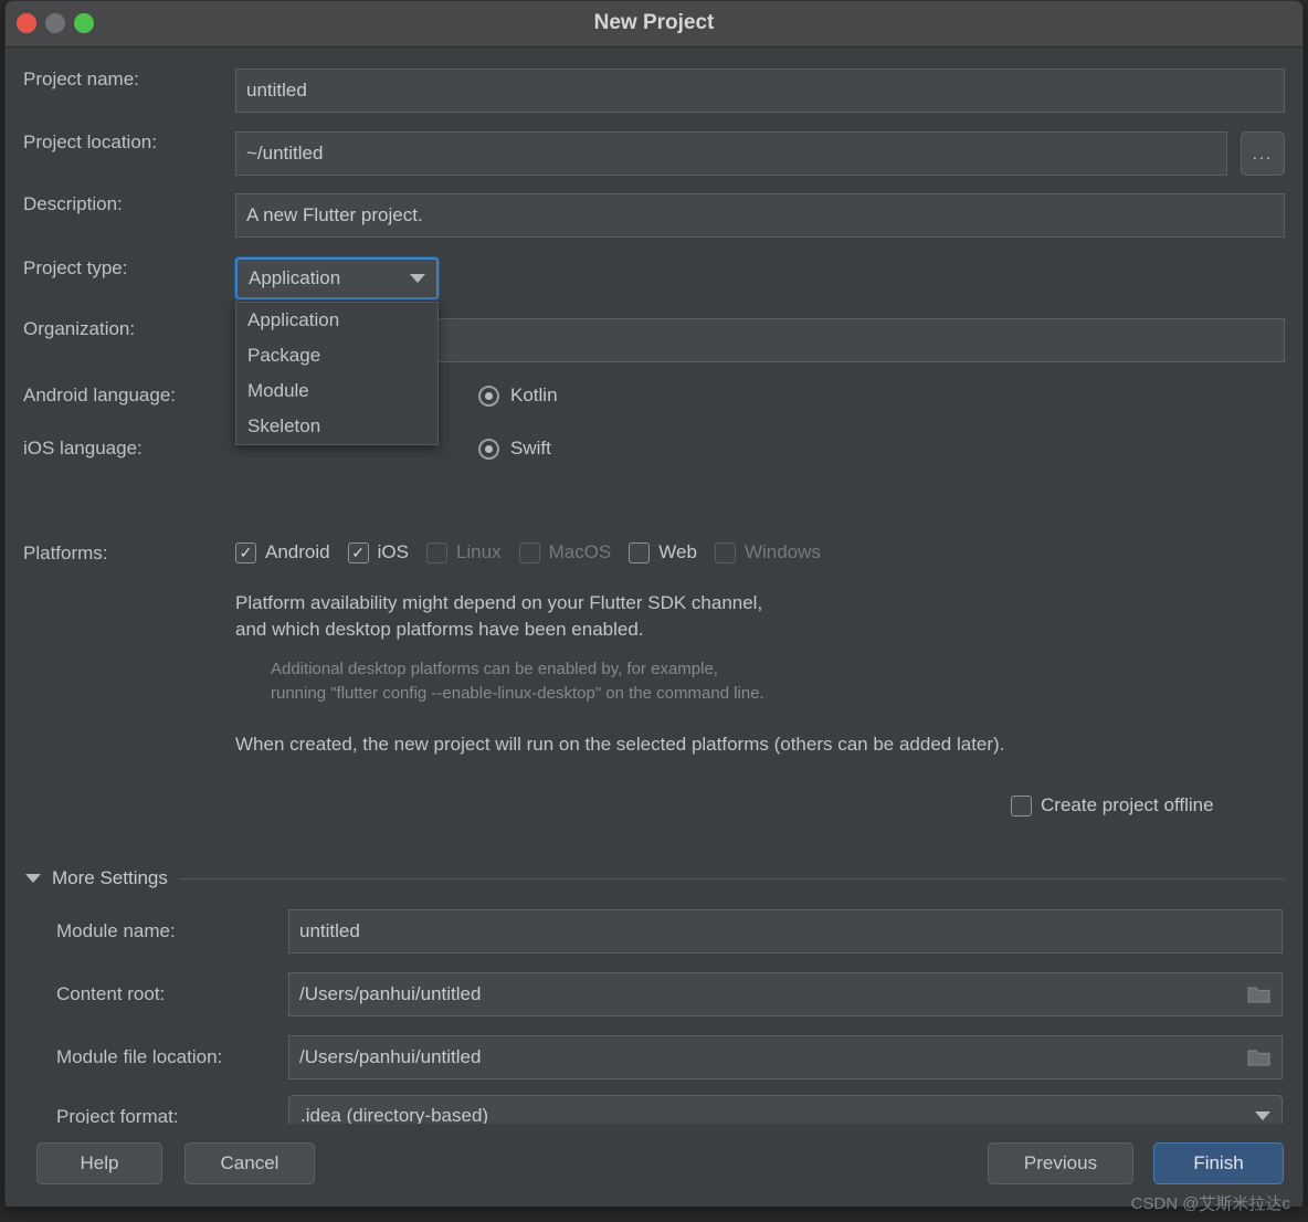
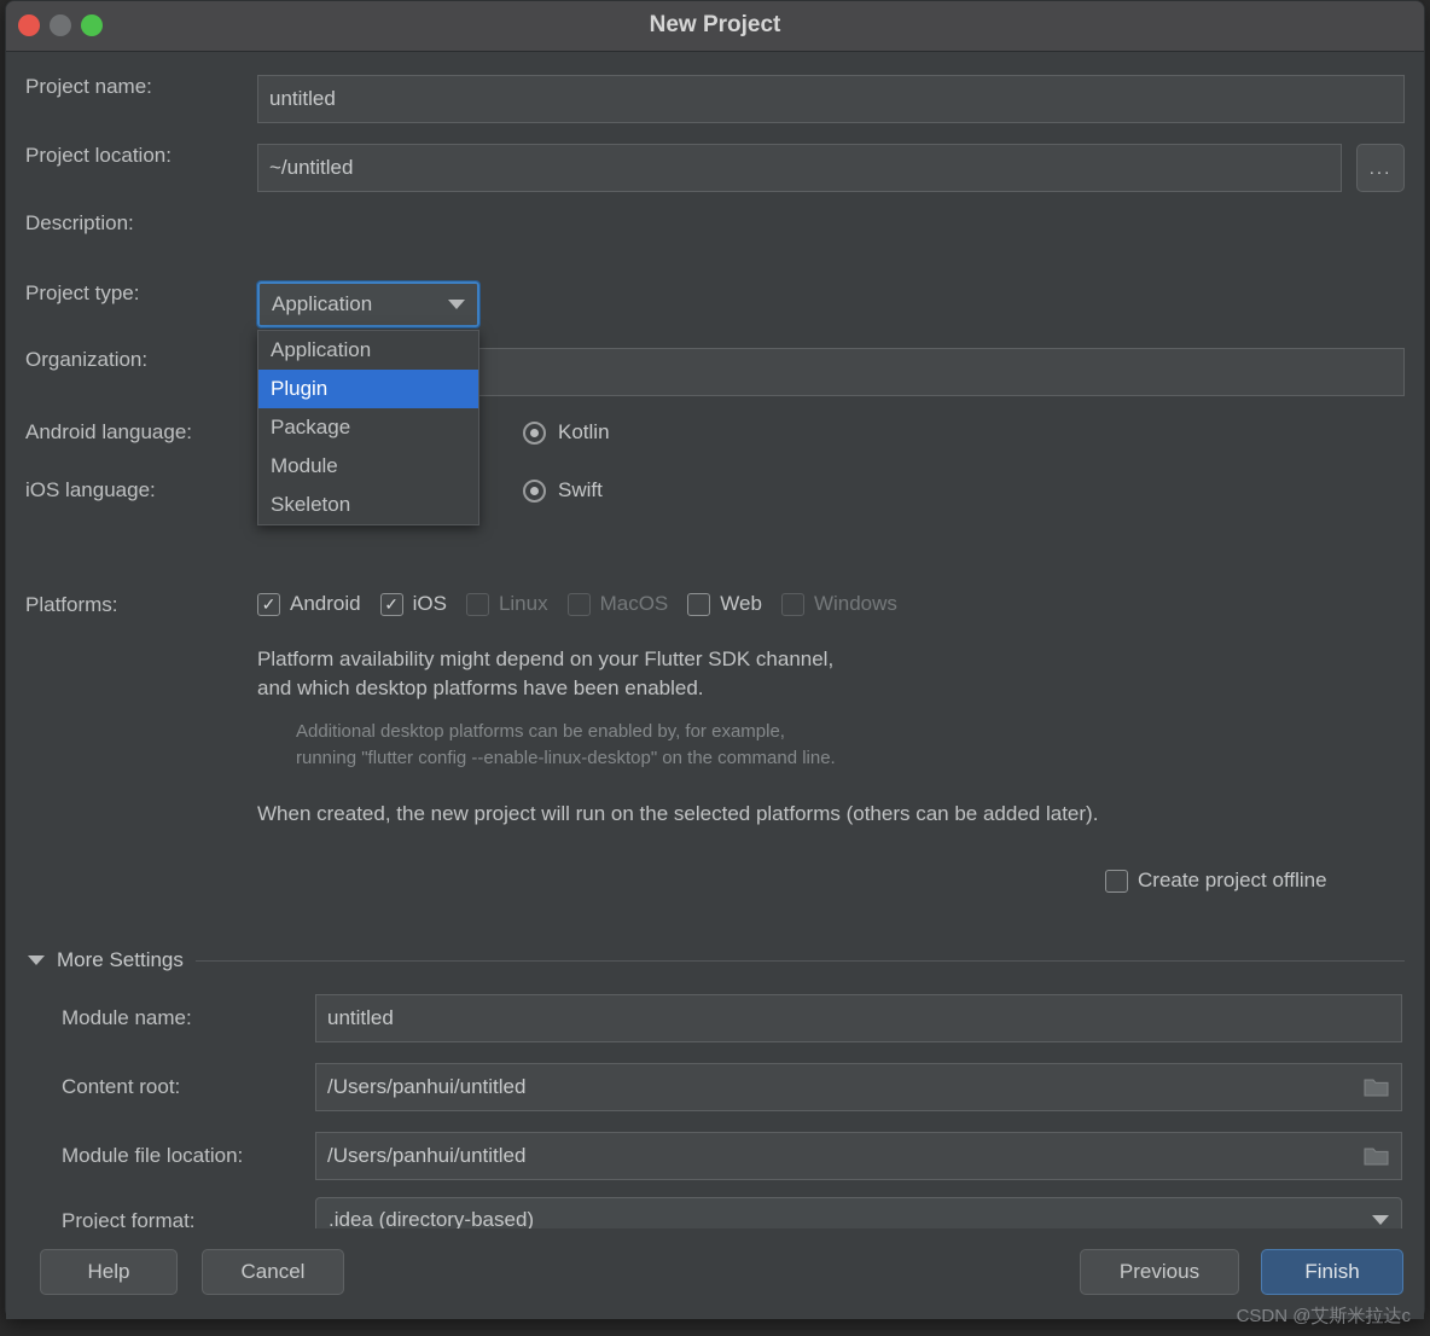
  New Project
  Project name:
  untitled
  Project location:
  ~/untitled
  ...
  Description:
- A new Flutter project.
  Project type:
  Application
  Organization:
  Android language:
  Kotlin
  iOS language:
  Swift
  Platforms:
  ✓
  Android
  ✓
  iOS
  Linux
  MacOS
  Web
  Windows
  Platform availability might depend on your Flutter SDK channel,
  and which desktop platforms have been enabled.
  Additional desktop platforms can be enabled by, for example,
  running "flutter config --enable-linux-desktop" on the command line.
  When created, the new project will run on the selected platforms (others can be added later).
  Create project offline
  More Settings
  Module name:
  untitled
  Content root:
  /Users/panhui/untitled
  Module file location:
  /Users/panhui/untitled
  Project format:
  .idea (directory-based)
  Help
  Cancel
  Previous
  Finish
  Application
+ Plugin
  Package
  Module
  Skeleton
  CSDN @艾斯米拉达c
